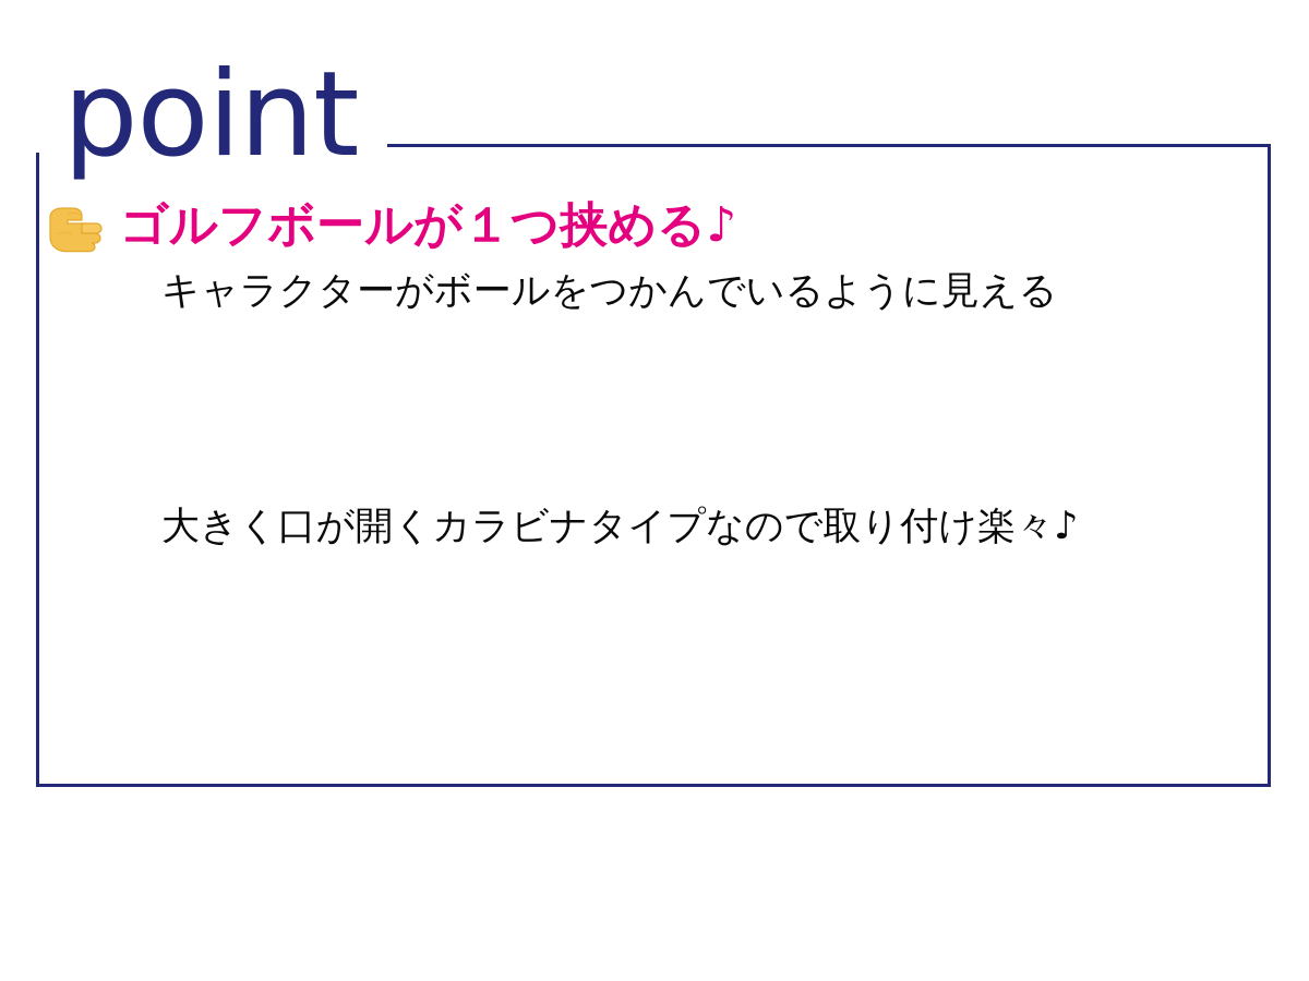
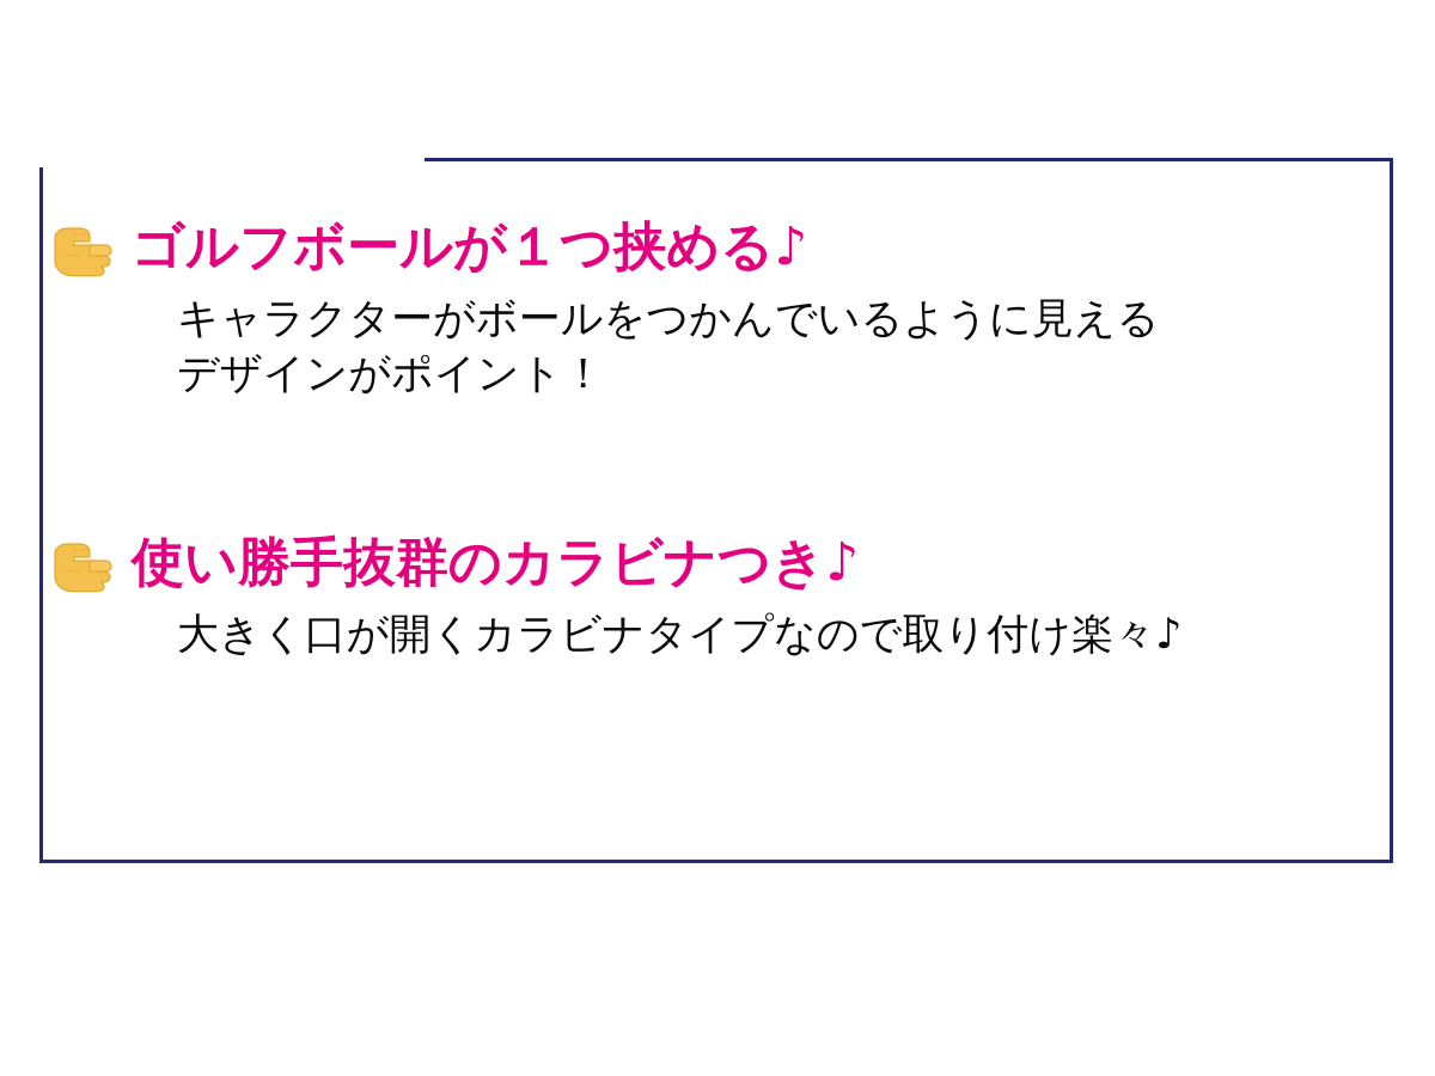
- point
  ゴルフボールが１つ挟める♪
  キャラクターがボールをつかんでいるように見える
+ デザインがポイント！
+ 使い勝手抜群のカラビナつき♪
  大きく口が開くカラビナタイプなので取り付け楽々♪
